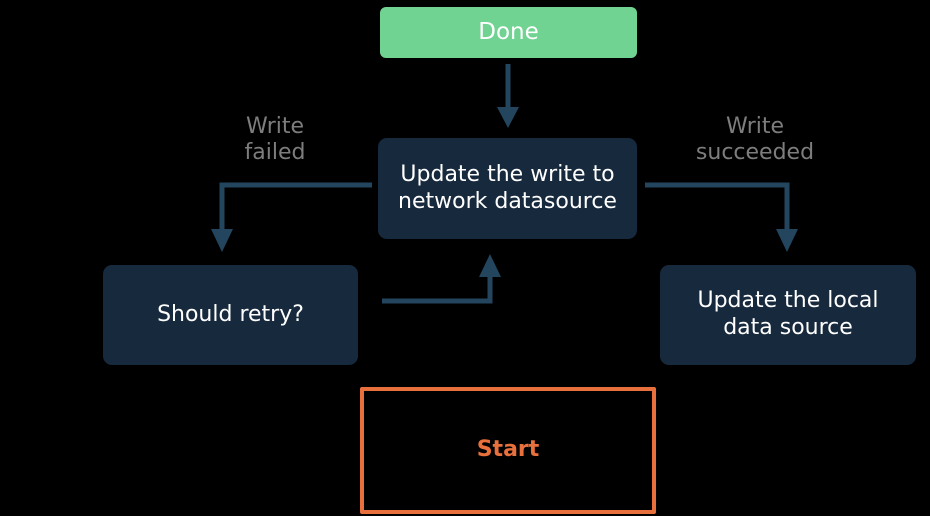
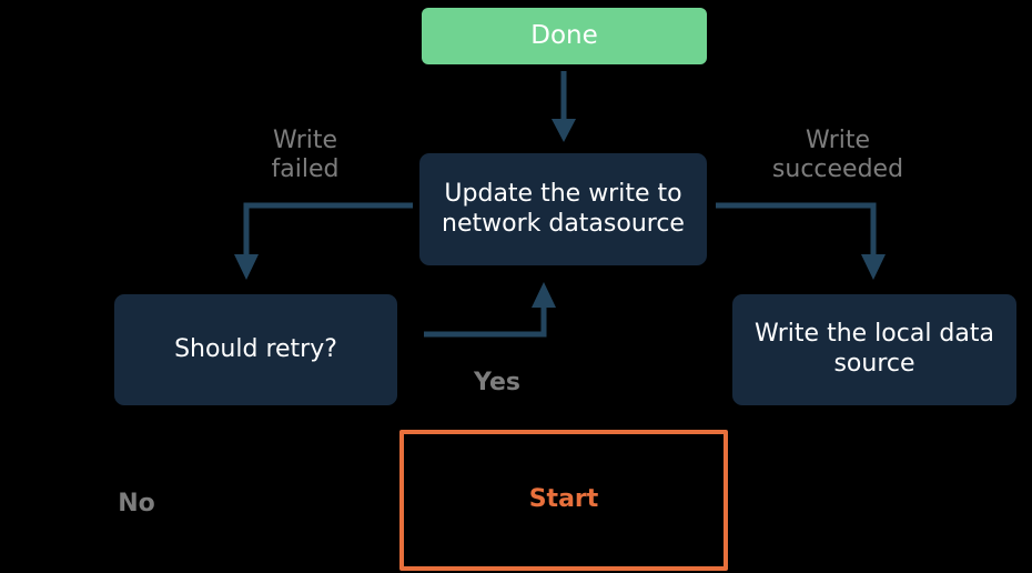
  Done
  Update the write to network datasource
  Should retry?
- Update the local data source
+ Write the local data source
  Start
  Write
  failed
  Write
  succeeded
+ Yes
+ No
